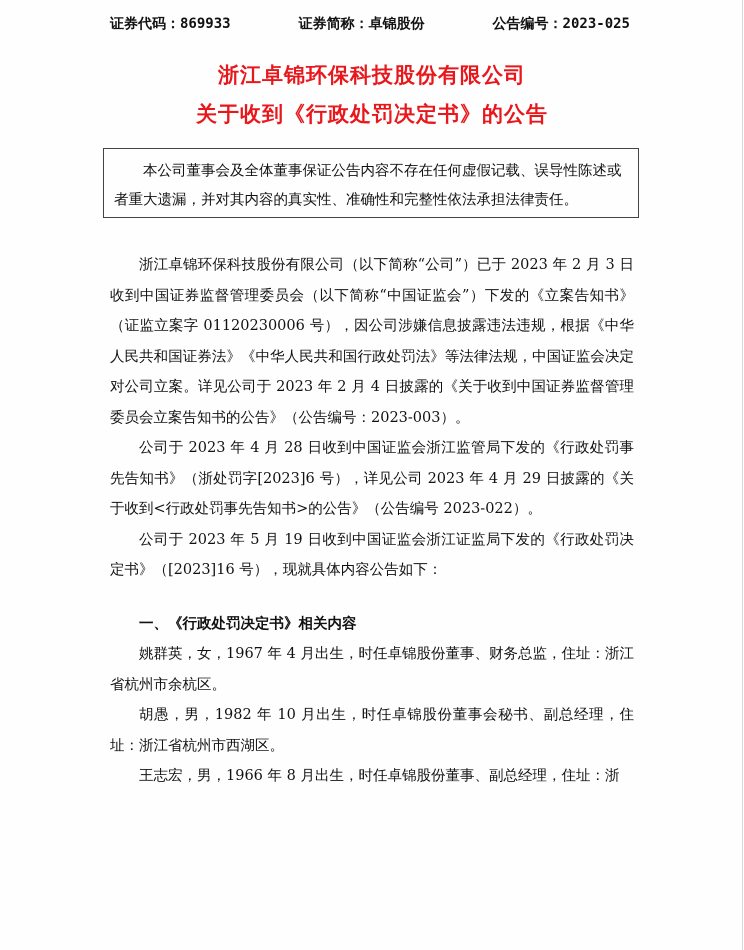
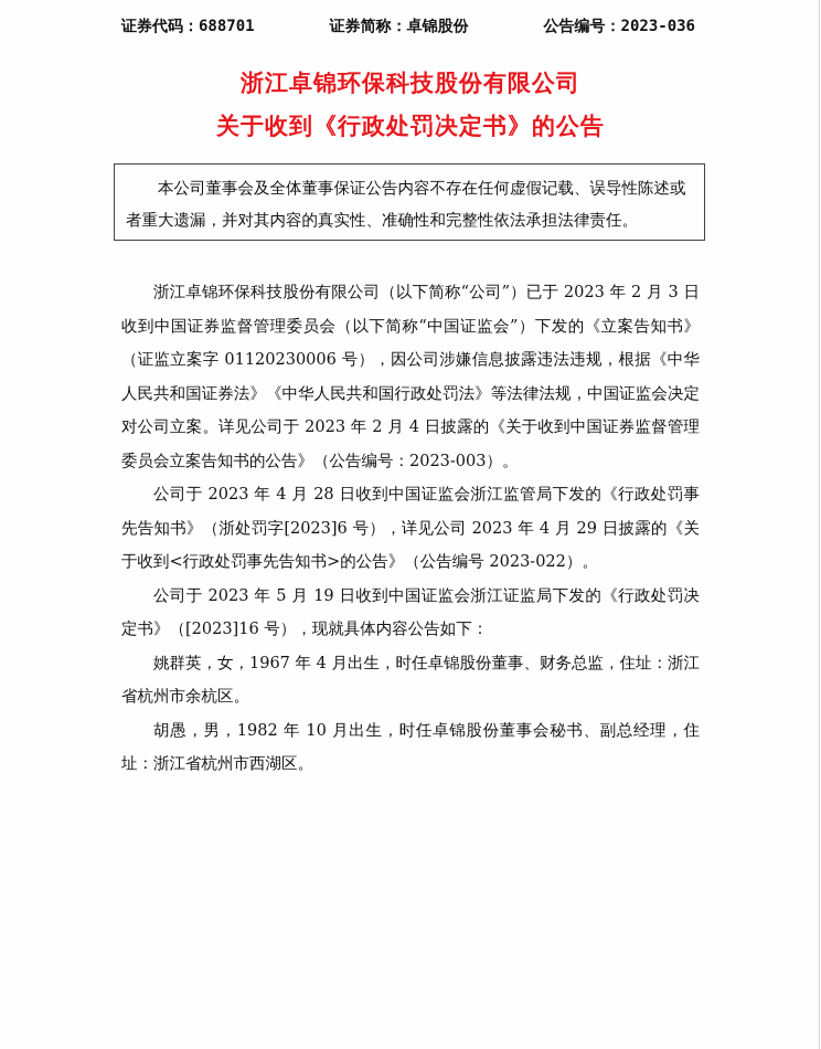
- 证券代码：869933
+ 证券代码：688701
  证券简称：卓锦股份
- 公告编号：2023-025
+ 公告编号：2023-036
  浙江卓锦环保科技股份有限公司
  关于收到《行政处罚决定书》的公告
  本公司董事会及全体董事保证公告内容不存在任何虚假记载、误导性陈述或者重大遗漏，并对其内容的真实性、准确性和完整性依法承担法律责任。
  浙江卓锦环保科技股份有限公司（以下简称“公司”）已于 2023 年 2 月 3 日收到中国证券监督管理委员会（以下简称“中国证监会”）下发的《立案告知书》（证监立案字 01120230006 号），因公司涉嫌信息披露违法违规，根据《中华人民共和国证券法》《中华人民共和国行政处罚法》等法律法规，中国证监会决定对公司立案。详见公司于 2023 年 2 月 4 日披露的《关于收到中国证券监督管理委员会立案告知书的公告》（公告编号：2023-003）。
  公司于 2023 年 4 月 28 日收到中国证监会浙江监管局下发的《行政处罚事先告知书》（浙处罚字[2023]6 号），详见公司 2023 年 4 月 29 日披露的《关于收到<行政处罚事先告知书>的公告》（公告编号 2023-022）。
  公司于 2023 年 5 月 19 日收到中国证监会浙江证监局下发的《行政处罚决定书》（[2023]16 号），现就具体内容公告如下：
- 一、《行政处罚决定书》相关内容
  姚群英，女，1967 年 4 月出生，时任卓锦股份董事、财务总监，住址：浙江省杭州市余杭区。
  胡愚，男，1982 年 10 月出生，时任卓锦股份董事会秘书、副总经理，住址：浙江省杭州市西湖区。
- 王志宏，男，1966 年 8 月出生，时任卓锦股份董事、副总经理，住址：浙
